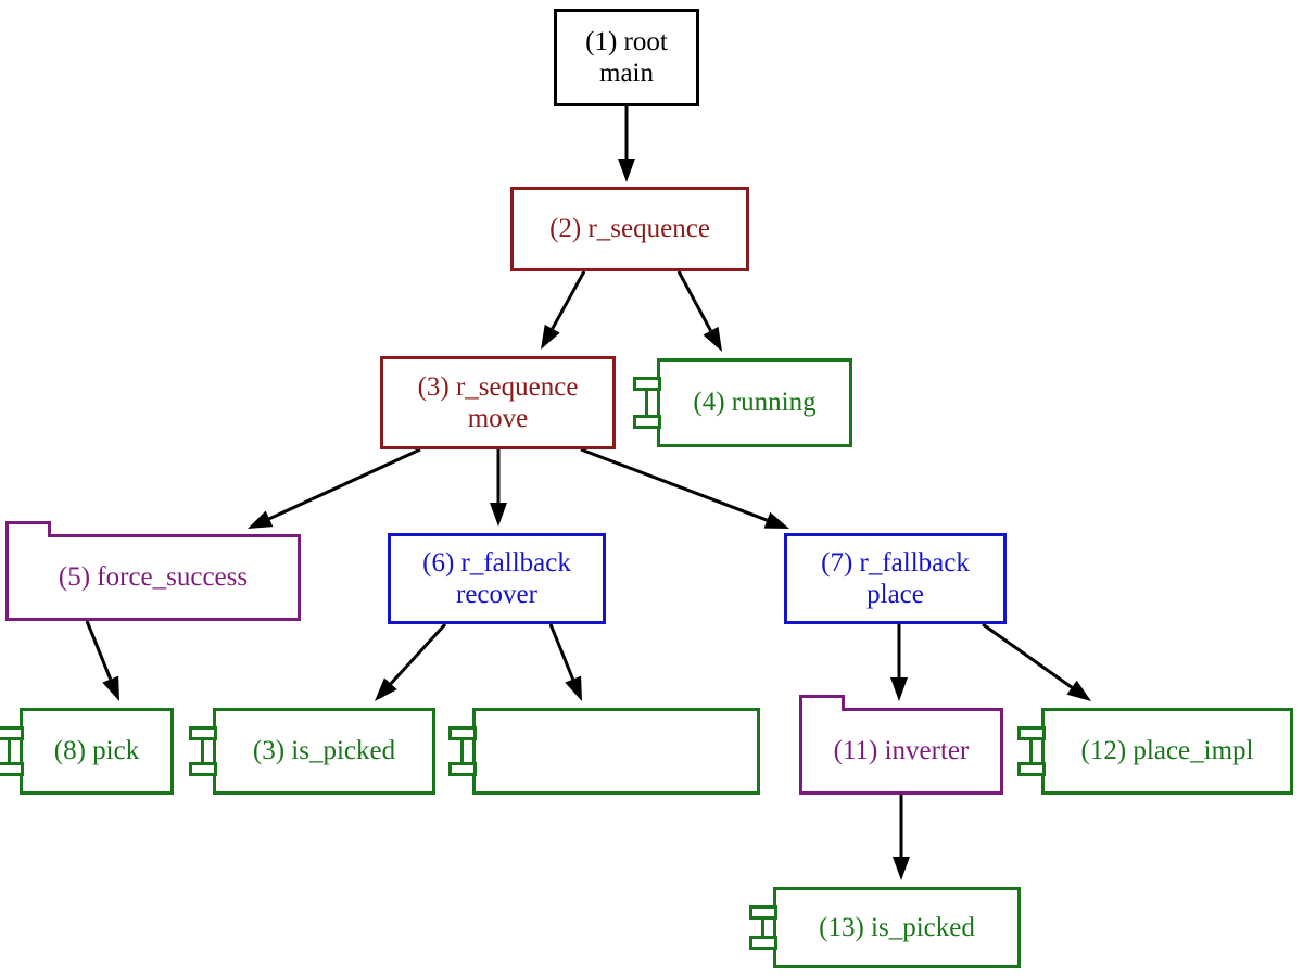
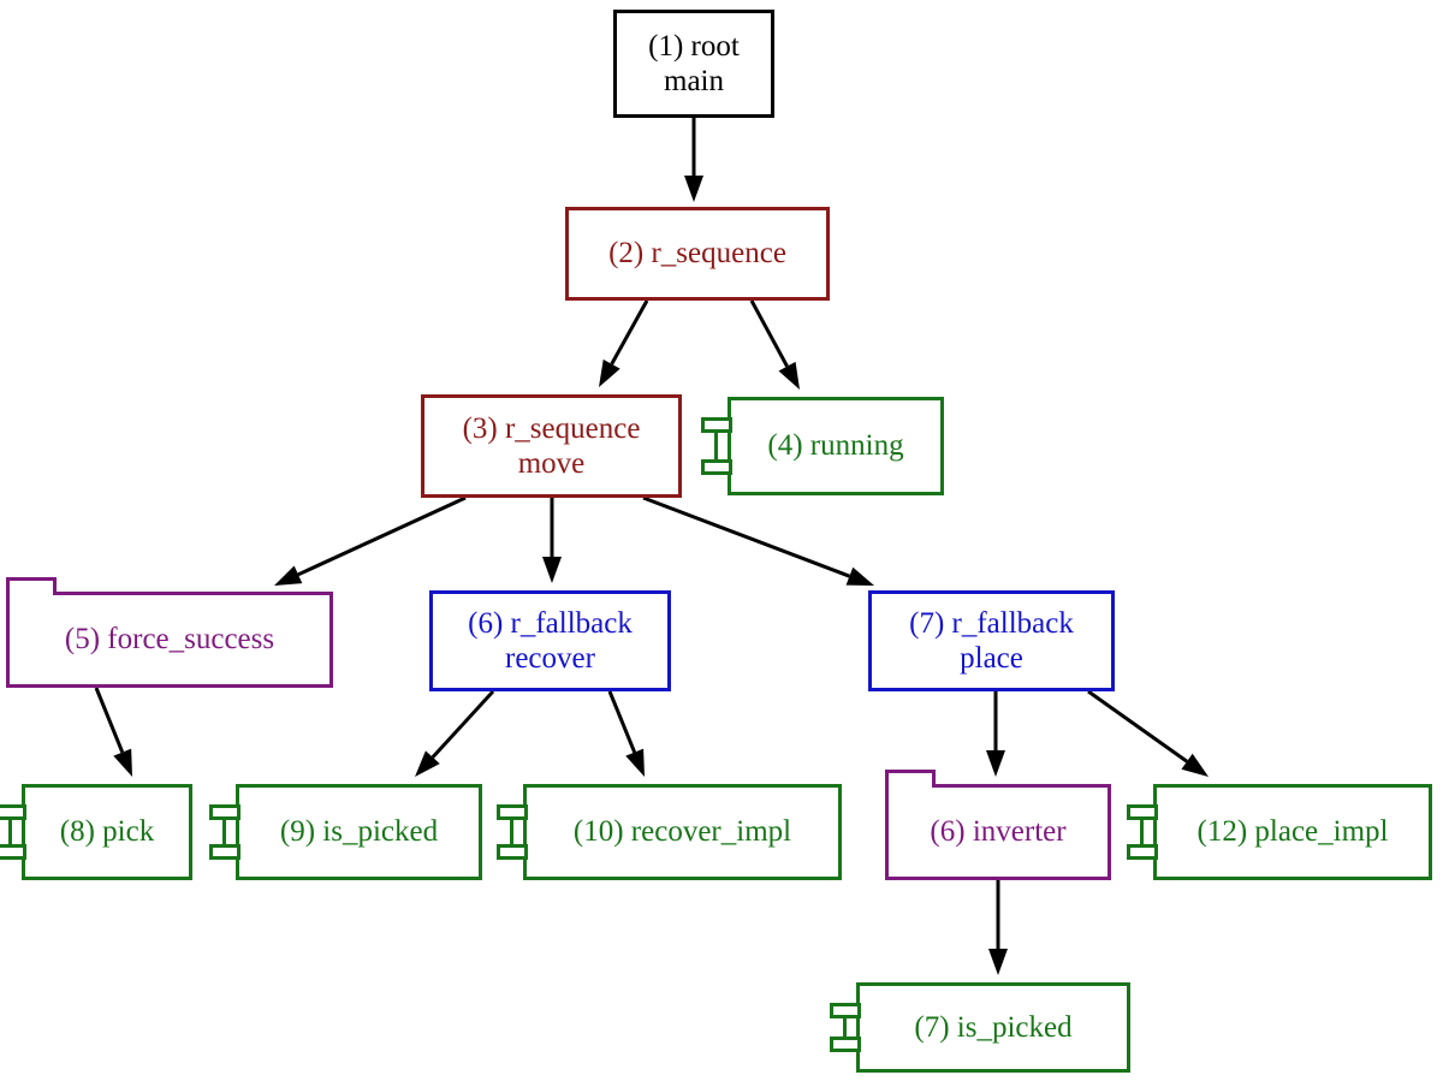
  (1) root
  main
  (2) r_sequence
  (3) r_sequence
  move
  (4) running
  (5) force_success
  (6) r_fallback
  recover
  (7) r_fallback
  place
  (8) pick
- (3) is_picked
+ (9) is_picked
+ (10) recover_impl
- (11) inverter
+ (6) inverter
  (12) place_impl
- (13) is_picked
+ (7) is_picked
